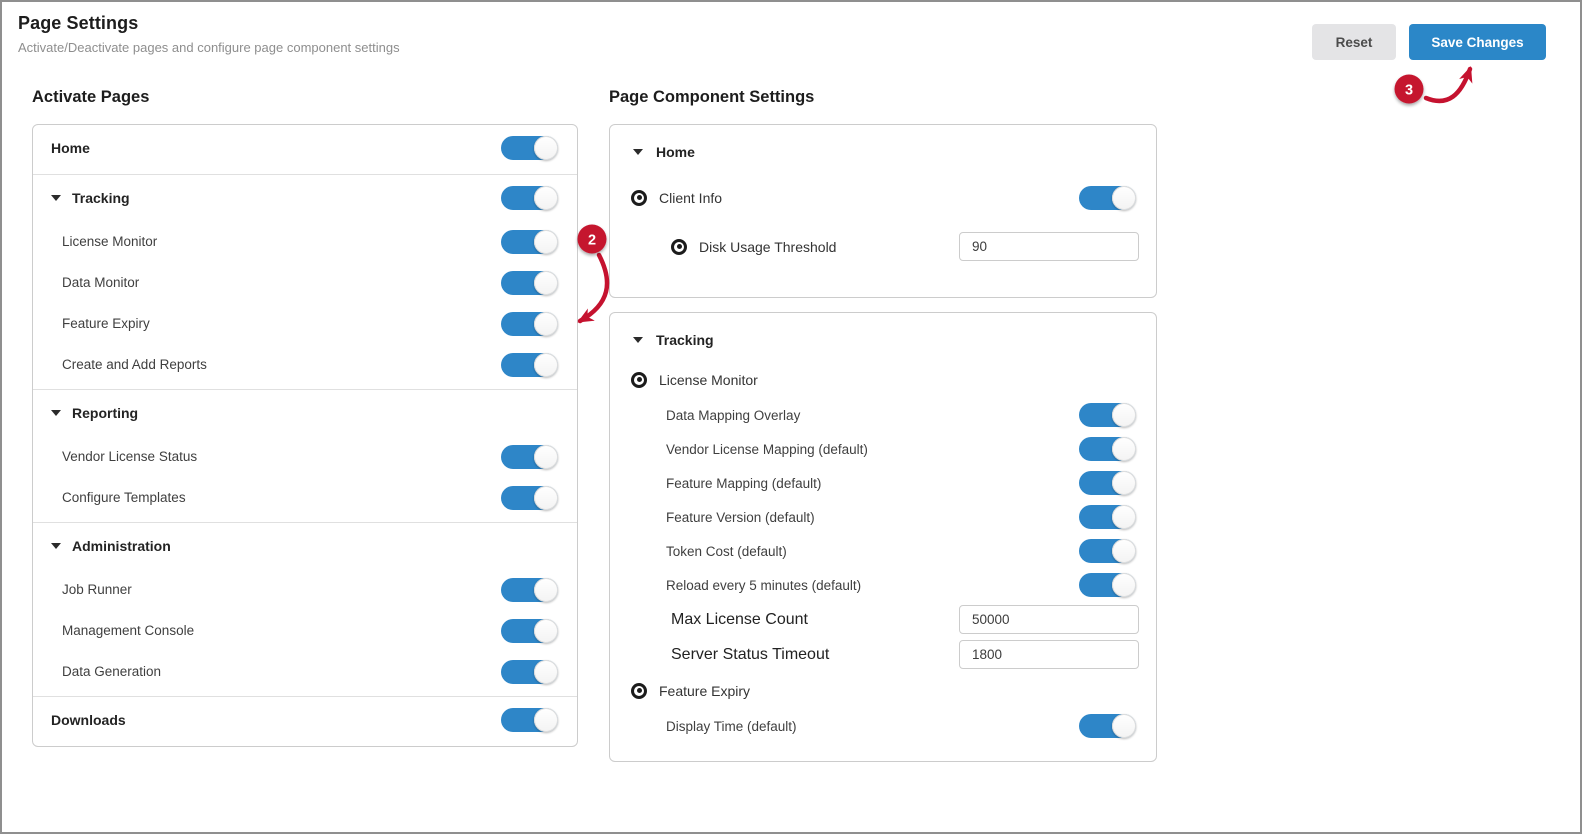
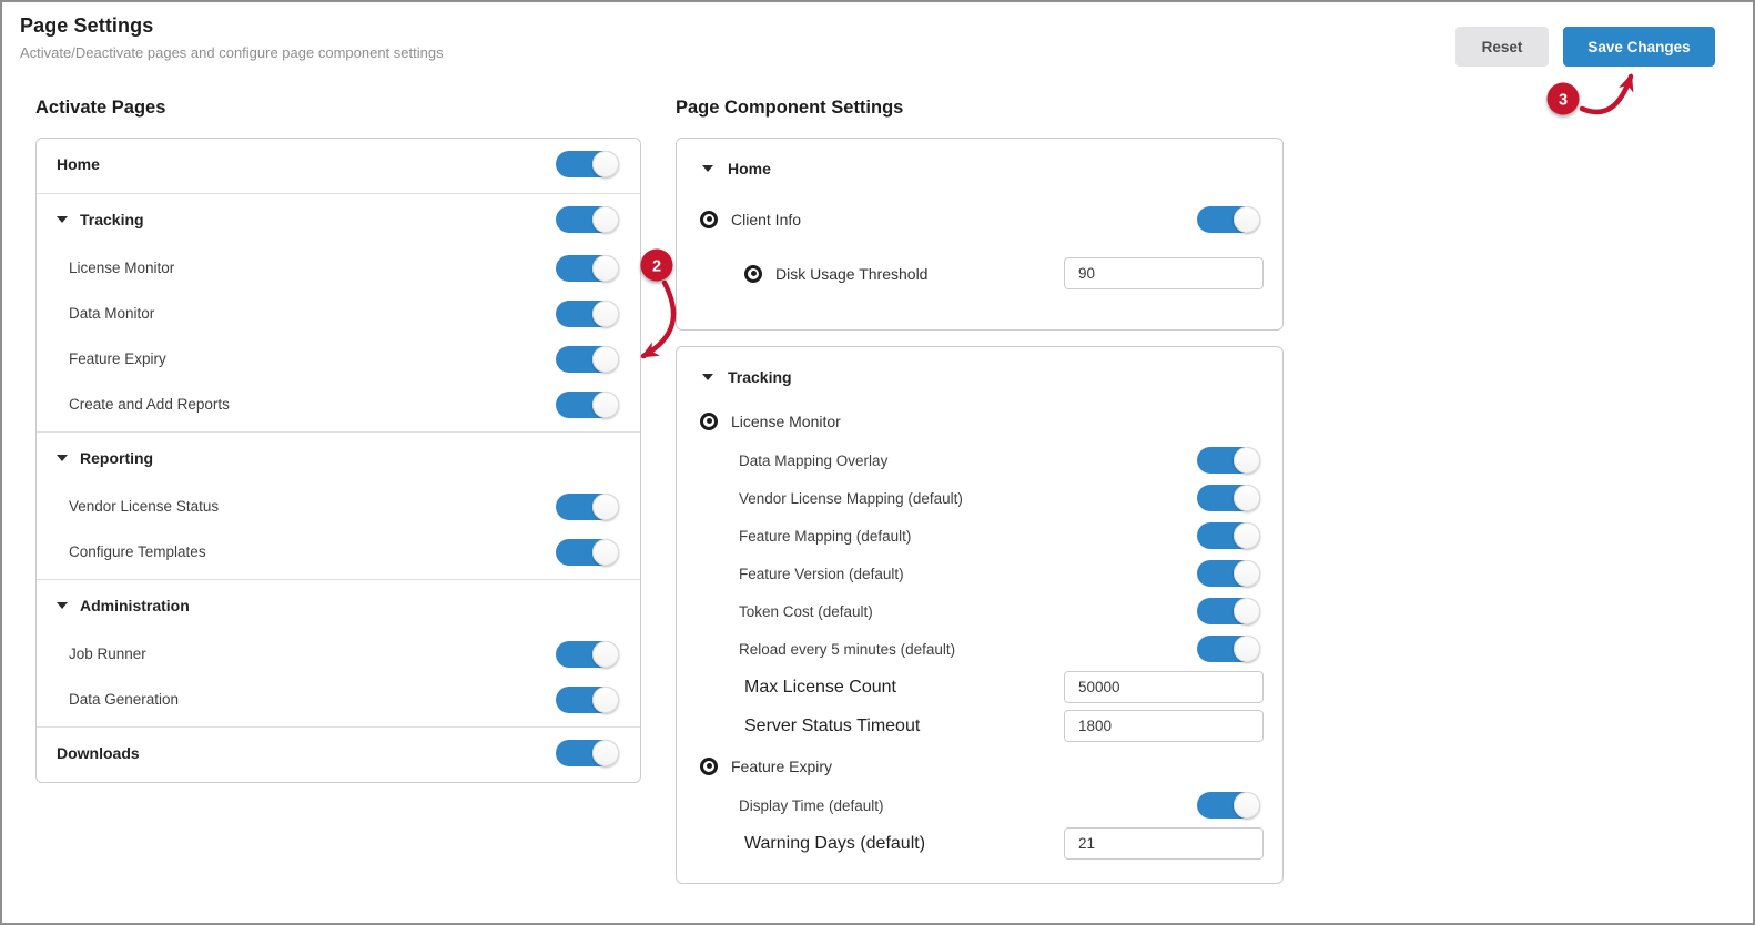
  Page Settings
  Activate/Deactivate pages and configure page component settings
  Reset
  Save Changes
  Activate Pages
  Home
  Tracking
  License Monitor
  Data Monitor
  Feature Expiry
  Create and Add Reports
  Reporting
  Vendor License Status
  Configure Templates
  Administration
  Job Runner
- Management Console
  Data Generation
  Downloads
  Page Component Settings
  Home
  Client Info
  Disk Usage Threshold
  90
  Tracking
  License Monitor
  Data Mapping Overlay
  Vendor License Mapping (default)
  Feature Mapping (default)
  Feature Version (default)
  Token Cost (default)
  Reload every 5 minutes (default)
  Max License Count
  50000
  Server Status Timeout
  1800
  Feature Expiry
  Display Time (default)
+ Warning Days (default)
+ 21
  2
  3
